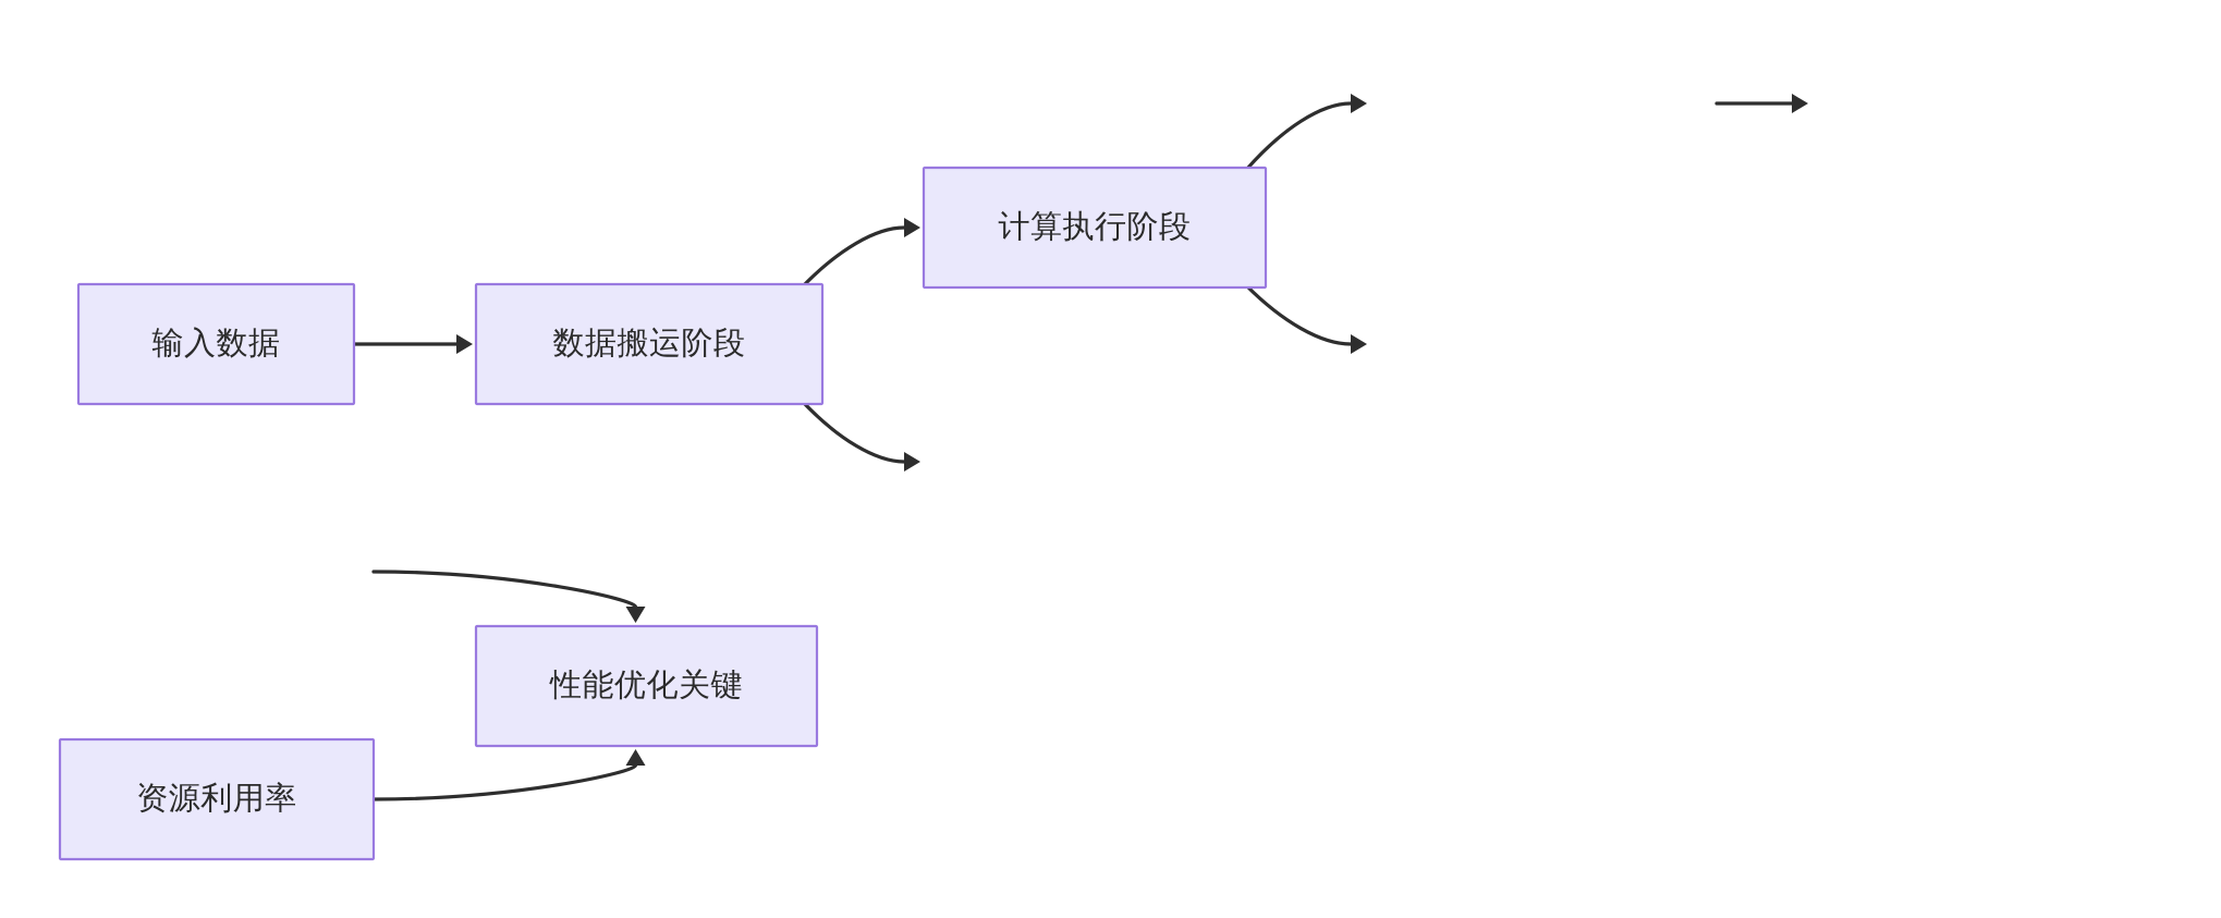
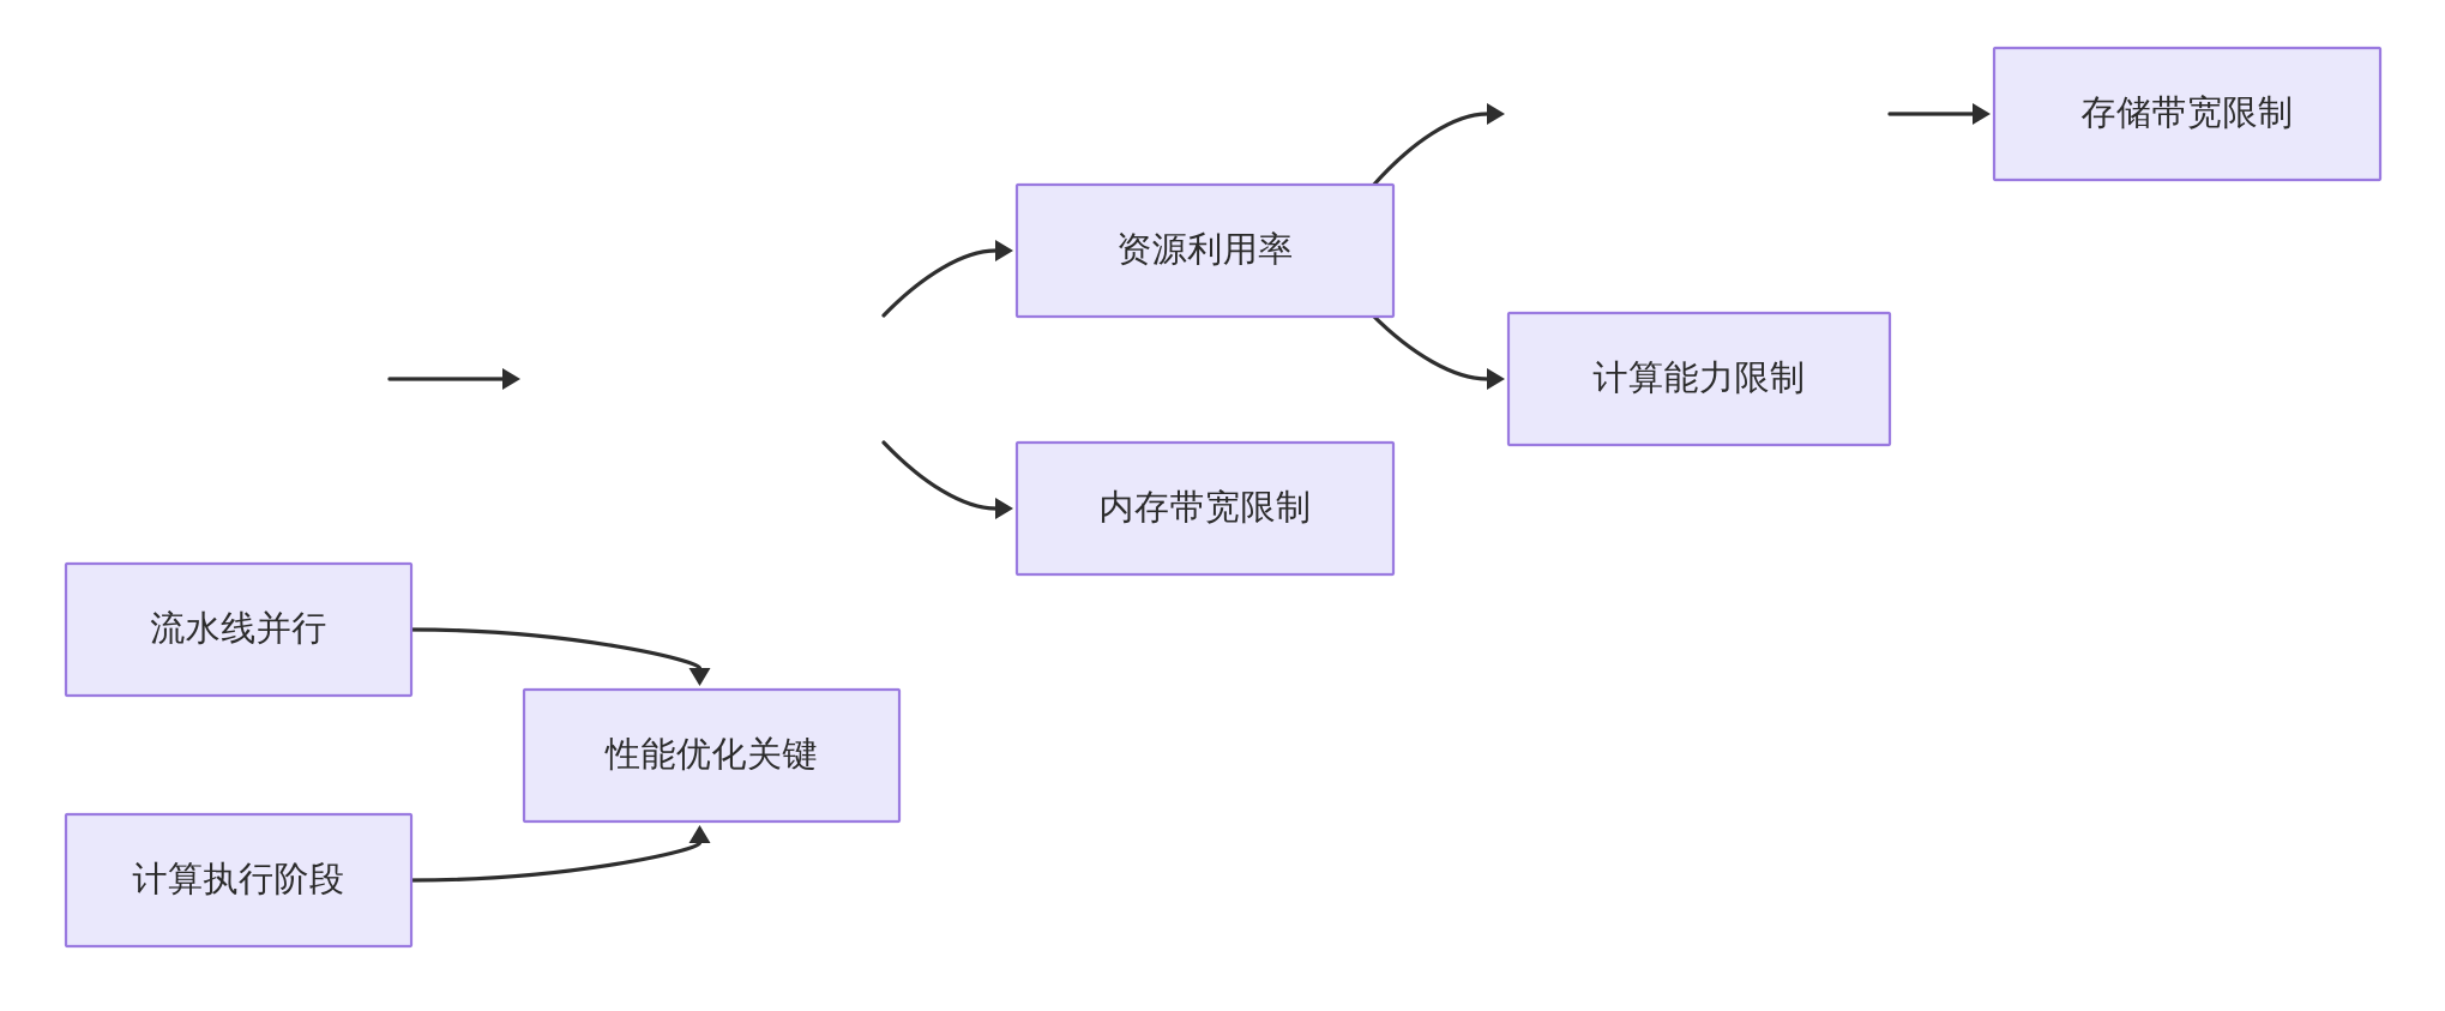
- 输入数据
- 数据搬运阶段
- 计算执行阶段
+ 资源利用率
+ 存储带宽限制
+ 计算能力限制
+ 内存带宽限制
+ 流水线并行
  性能优化关键
- 资源利用率
+ 计算执行阶段
